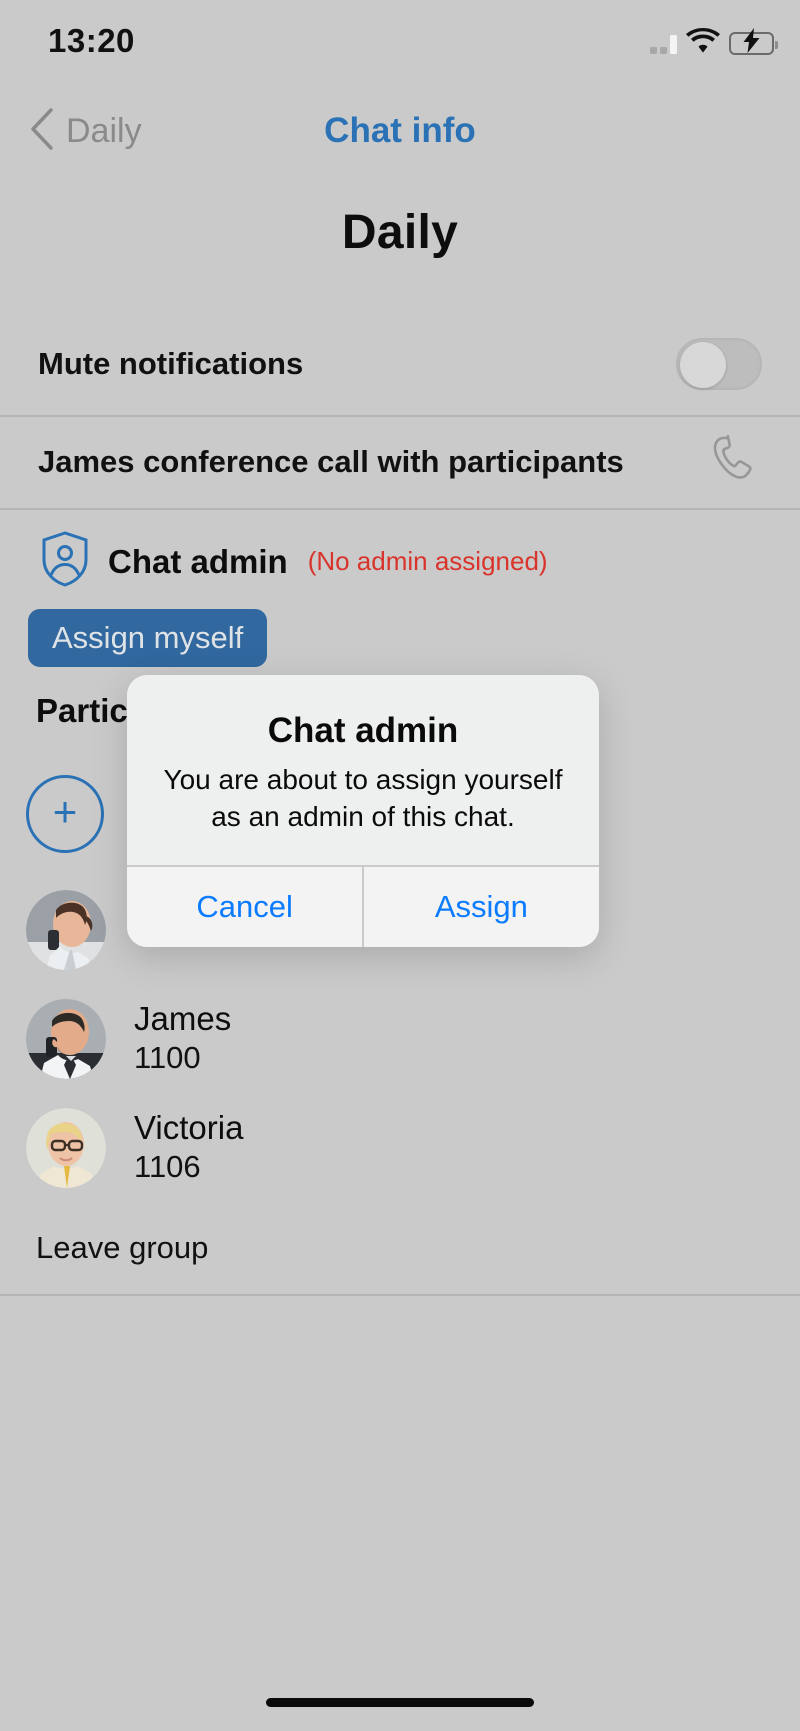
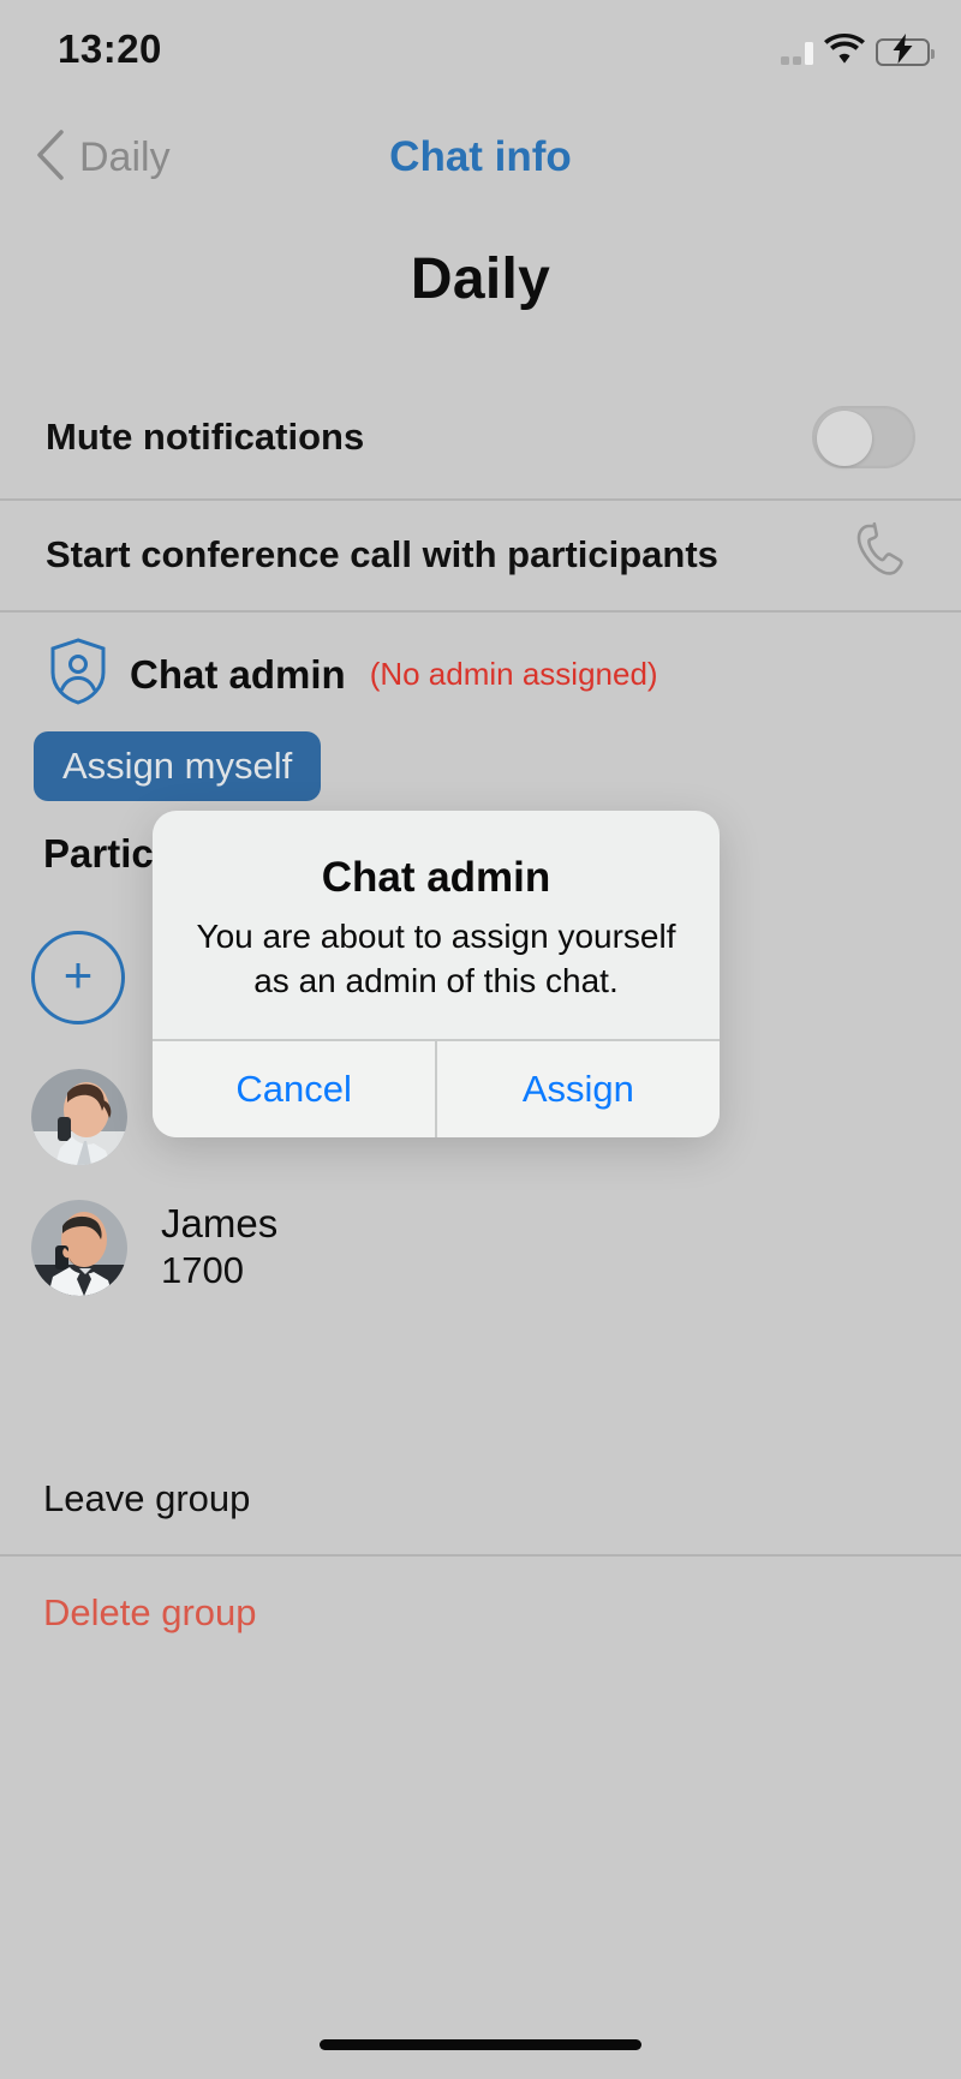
  13:20
  Daily
  Chat info
  Daily
  Mute notifications
- James conference call with participants
+ Start conference call with participants
  Chat admin
  (No admin assigned)
  Assign myself
  +
  James
- 1100
+ 1700
- Victoria
- 1106
  Leave group
+ Delete group
  Chat admin
  You are about to assign yourself as an admin of this chat.
  Cancel
  Assign
